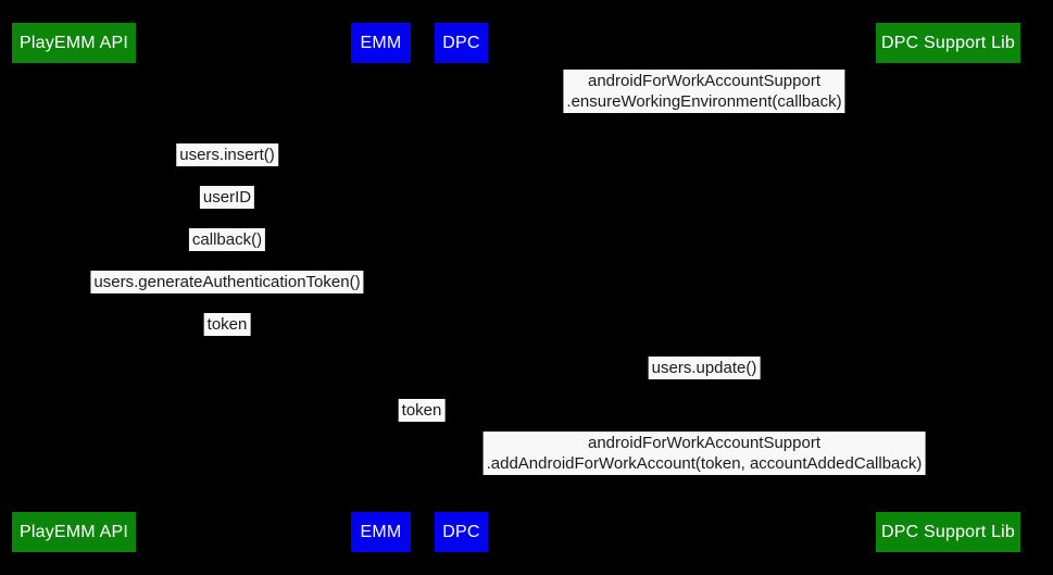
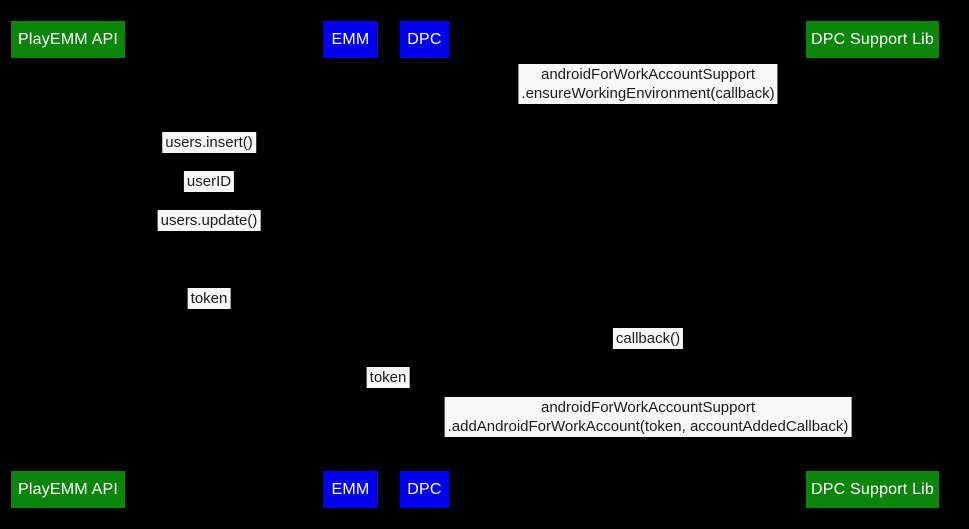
  PlayEMM API
  EMM
  DPC
  DPC Support Lib
  androidForWorkAccountSupport
  .ensureWorkingEnvironment(callback)
  users.insert()
  userID
- callback()
+ users.update()
- users.generateAuthenticationToken()
  token
- users.update()
+ callback()
  token
  androidForWorkAccountSupport
  .addAndroidForWorkAccount(token, accountAddedCallback)
  PlayEMM API
  EMM
  DPC
  DPC Support Lib
